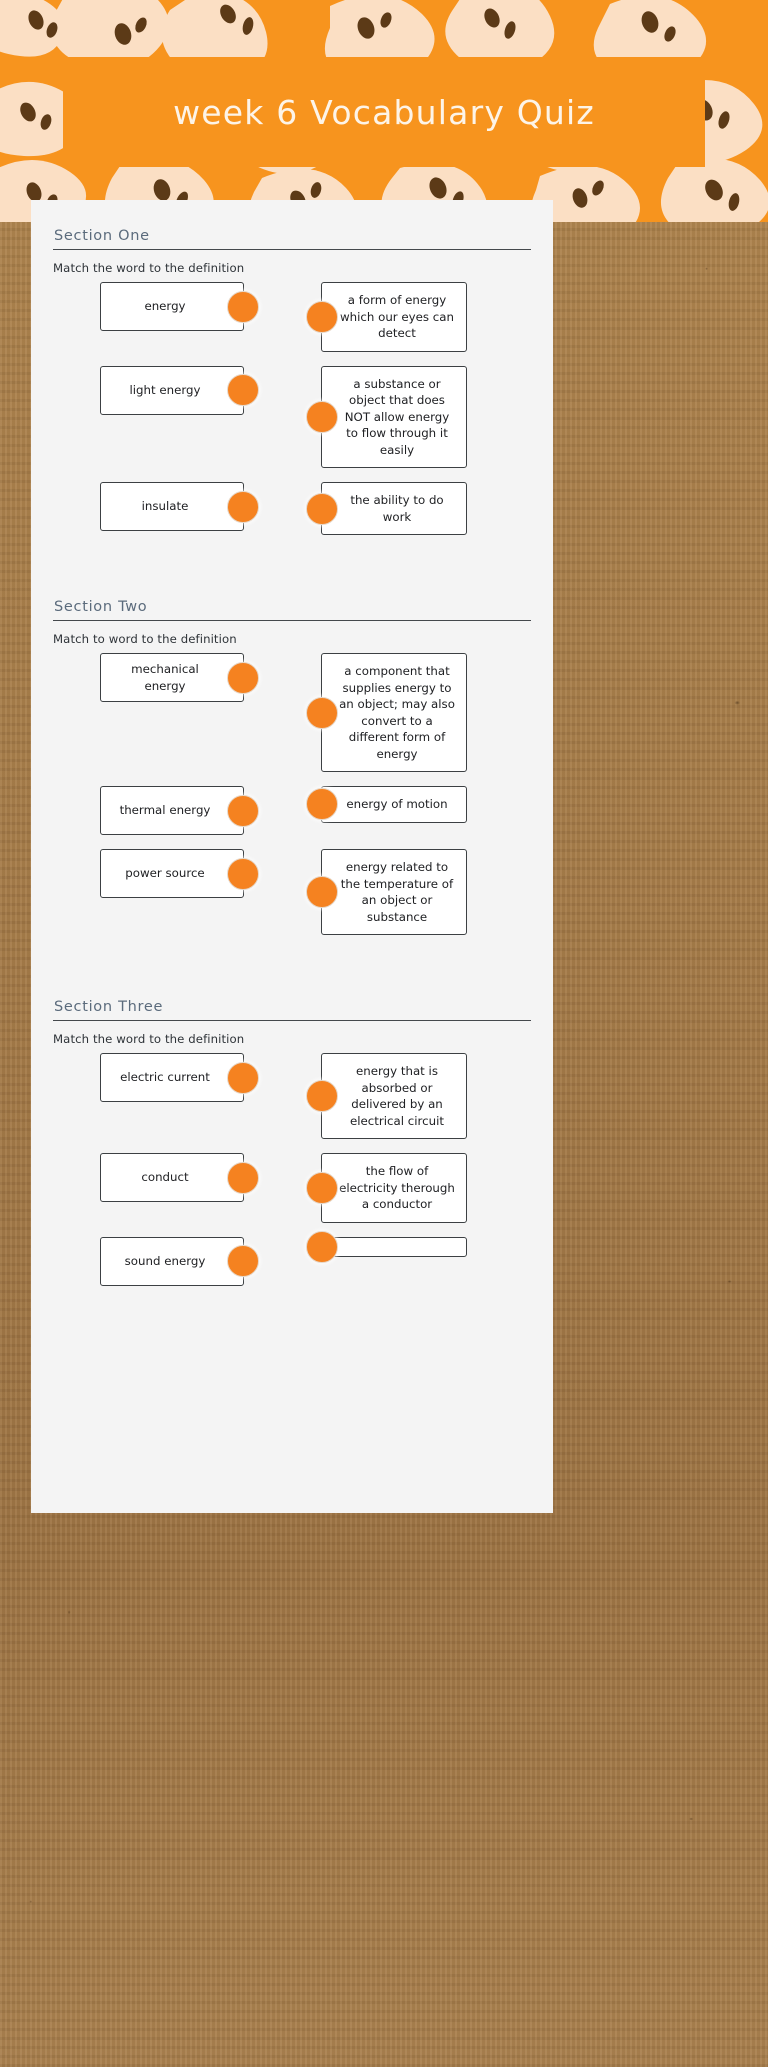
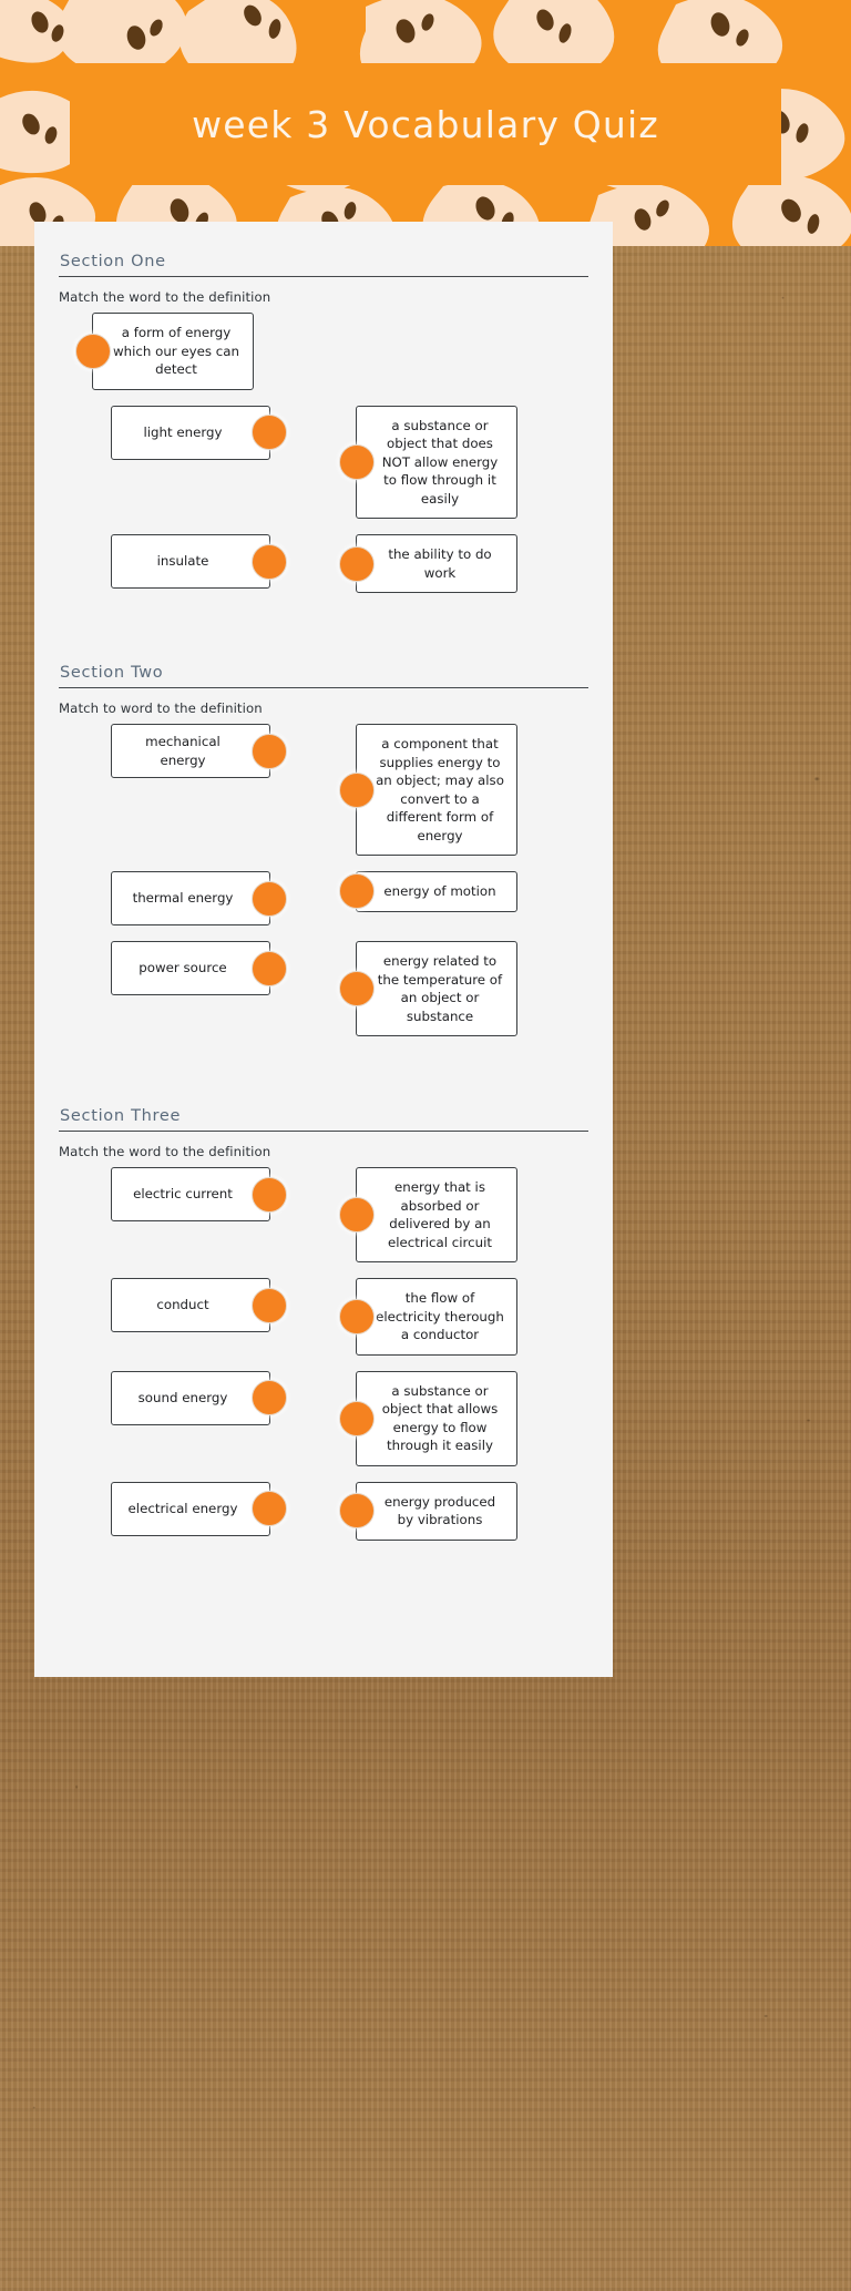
- week 6 Vocabulary Quiz
+ week 3 Vocabulary Quiz
  Section One
  Match the word to the definition
- energy
  a form of energy which our eyes can detect
  light energy
  a substance or object that does NOT allow energy to flow through it easily
  insulate
  the ability to do work
  Section Two
  Match to word to the definition
  mechanical energy
  a component that supplies energy to an object; may also convert to a different form of energy
  thermal energy
  energy of motion
  power source
  energy related to the temperature of an object or substance
  Section Three
  Match the word to the definition
  electric current
  energy that is absorbed or delivered by an electrical circuit
  conduct
  the flow of electricity therough a conductor
  sound energy
+ a substance or object that allows energy to flow through it easily
+ electrical energy
+ energy produced by vibrations
